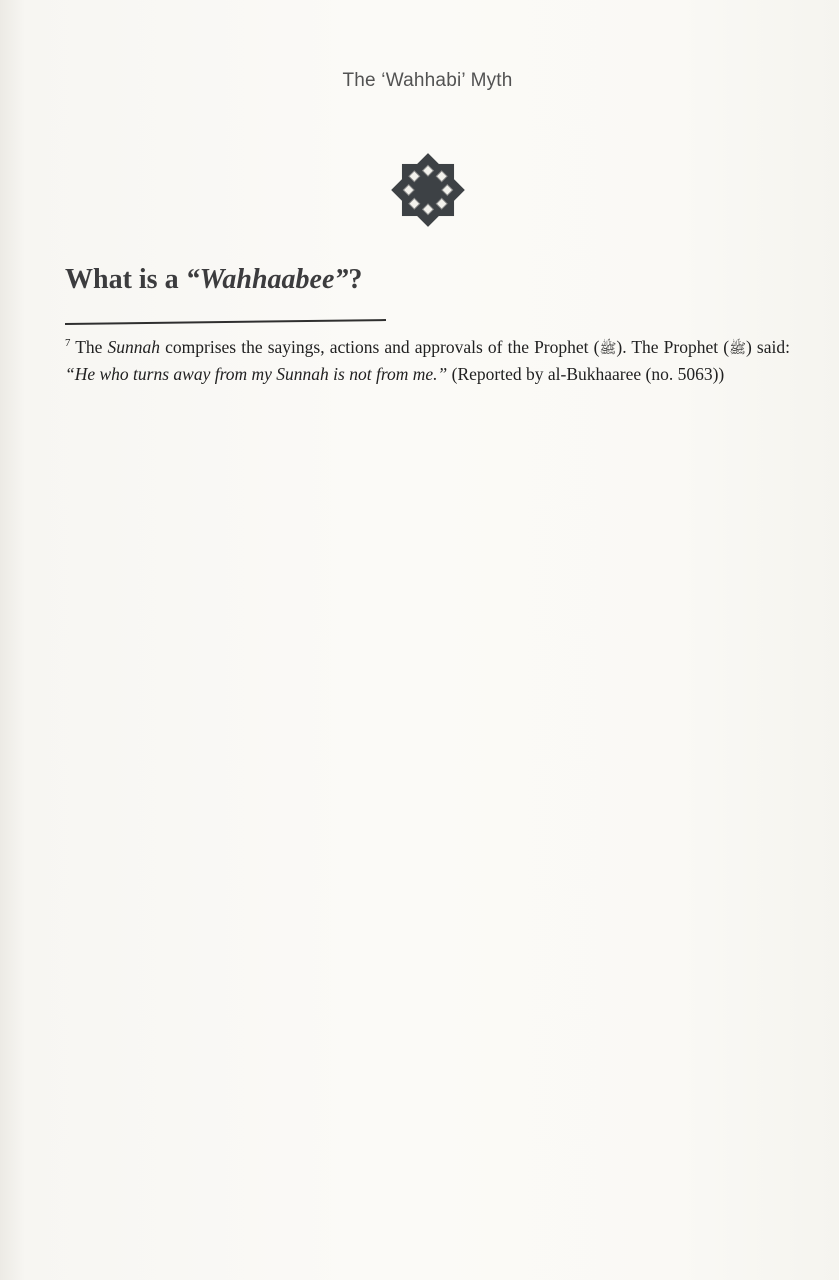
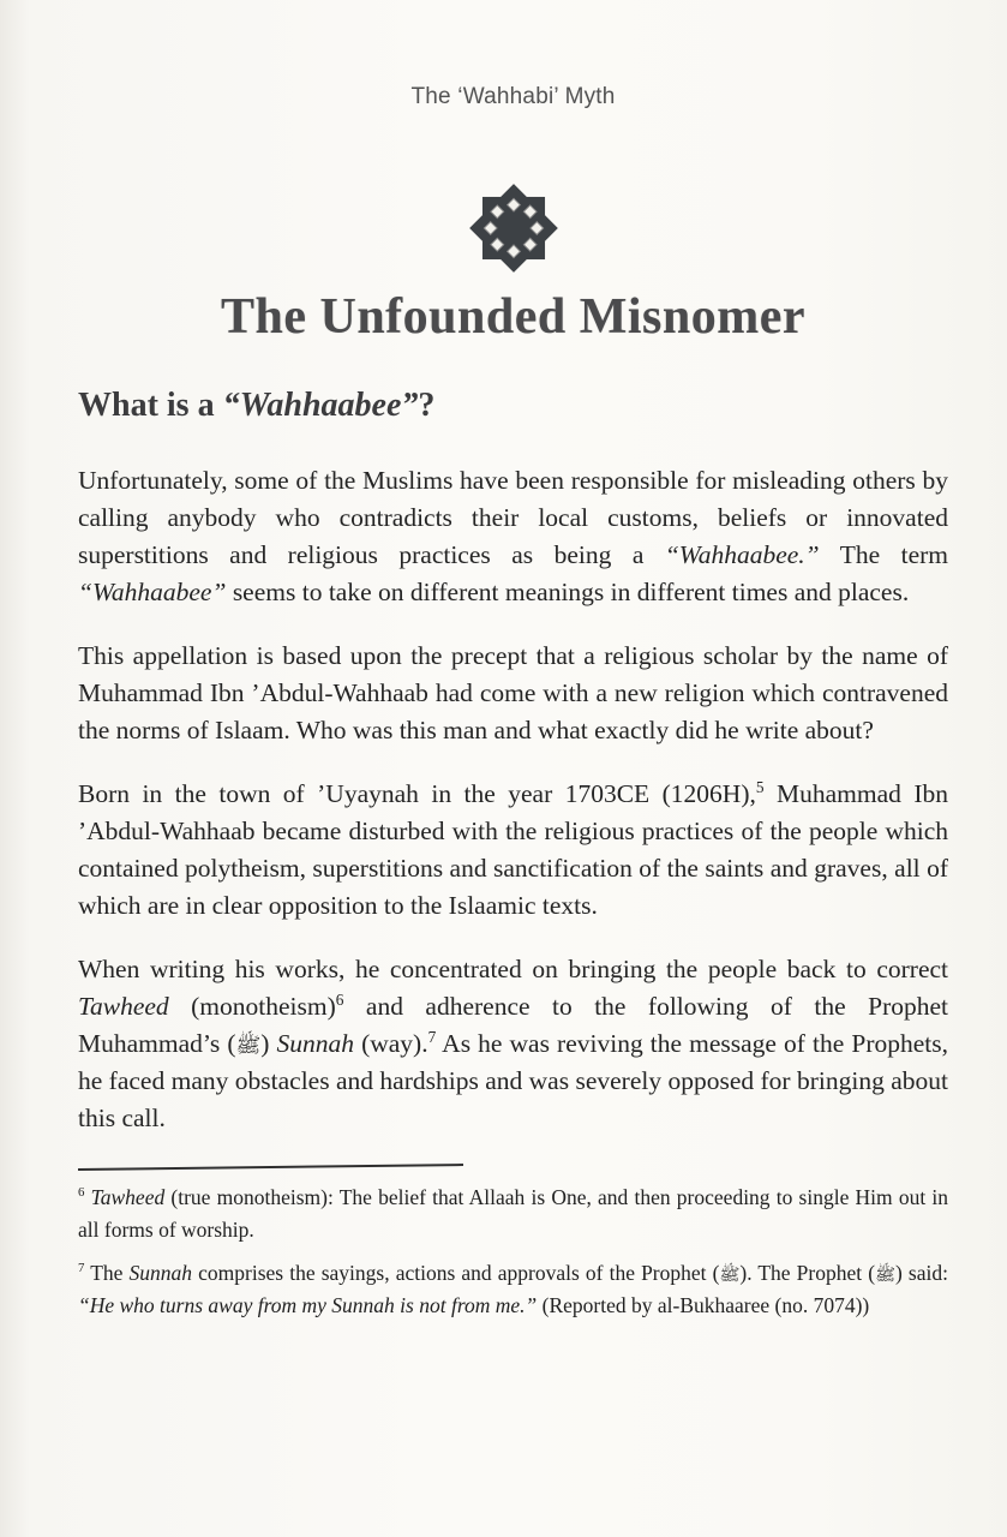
  The ‘Wahhabi’ Myth
+ The Unfounded Misnomer
  What is a “Wahhaabee”?
+ Unfortunately, some of the Muslims have been responsible for misleading others by calling anybody who contradicts their local customs, beliefs or innovated superstitions and religious practices as being a “Wahhaabee.” The term “Wahhaabee” seems to take on different meanings in different times and places.
+ This appellation is based upon the precept that a religious scholar by the name of Muhammad Ibn ’Abdul-Wahhaab had come with a new religion which contravened the norms of Islaam. Who was this man and what exactly did he write about?
+ Born in the town of ’Uyaynah in the year 1703CE (1206H),5 Muhammad Ibn ’Abdul-Wahhaab became disturbed with the religious practices of the people which contained polytheism, superstitions and sanctification of the saints and graves, all of which are in clear opposition to the Islaamic texts.
+ When writing his works, he concentrated on bringing the people back to correct Tawheed (monotheism)6 and adherence to the following of the Prophet Muhammad’s (ﷺ) Sunnah (way).7 As he was reviving the message of the Prophets, he faced many obstacles and hardships and was severely opposed for bringing about this call.
+ 6 Tawheed (true monotheism): The belief that Allaah is One, and then proceeding to single Him out in all forms of worship.
- 7 The Sunnah comprises the sayings, actions and approvals of the Prophet (ﷺ). The Prophet (ﷺ) said: “He who turns away from my Sunnah is not from me.” (Reported by al-Bukhaaree (no. 5063))
+ 7 The Sunnah comprises the sayings, actions and approvals of the Prophet (ﷺ). The Prophet (ﷺ) said: “He who turns away from my Sunnah is not from me.” (Reported by al-Bukhaaree (no. 7074))
